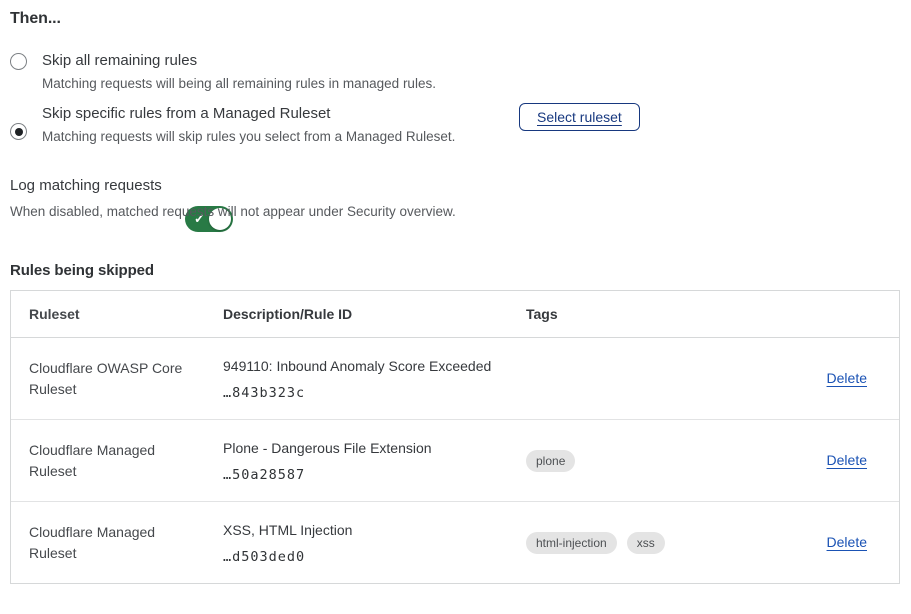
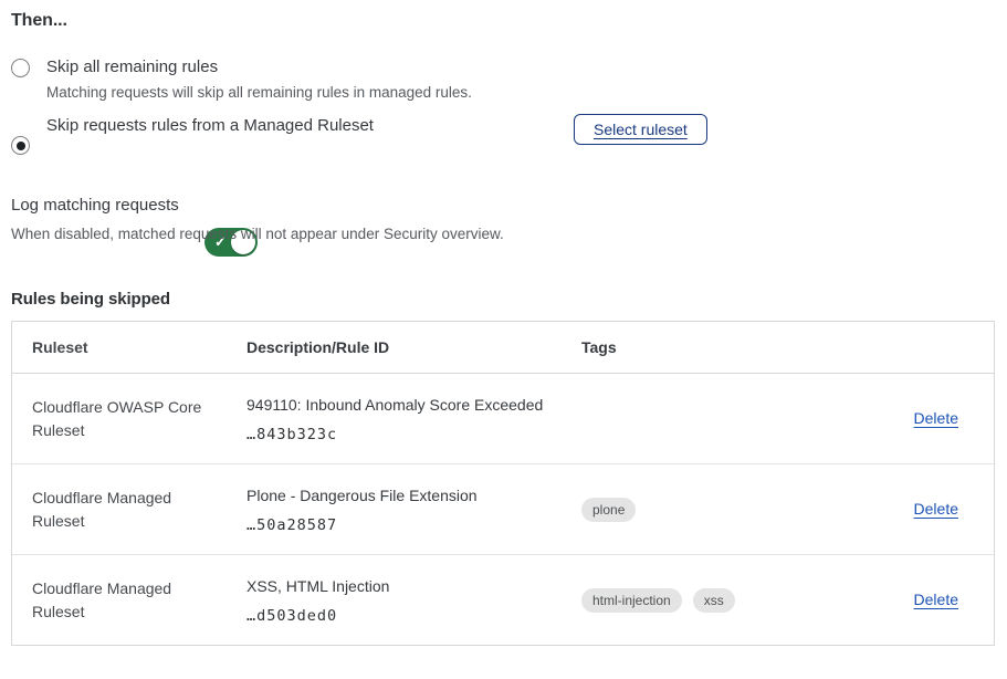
  Then...
  Skip all remaining rules
- Matching requests will being all remaining rules in managed rules.
+ Matching requests will skip all remaining rules in managed rules.
- Skip specific rules from a Managed Ruleset
+ Skip requests rules from a Managed Ruleset
- Matching requests will skip rules you select from a Managed Ruleset.
  Select ruleset
  Log matching requests
  ✓
  When disabled, matched requests will not appear under Security overview.
  Rules being skipped
  Ruleset
  Description/Rule ID
  Tags
  Cloudflare OWASP Core Ruleset
  949110: Inbound Anomaly Score Exceeded
  …843b323c
  Delete
  Cloudflare Managed Ruleset
  Plone - Dangerous File Extension
  …50a28587
  plone
  Delete
  Cloudflare Managed Ruleset
  XSS, HTML Injection
  …d503ded0
  html-injection
  xss
  Delete
